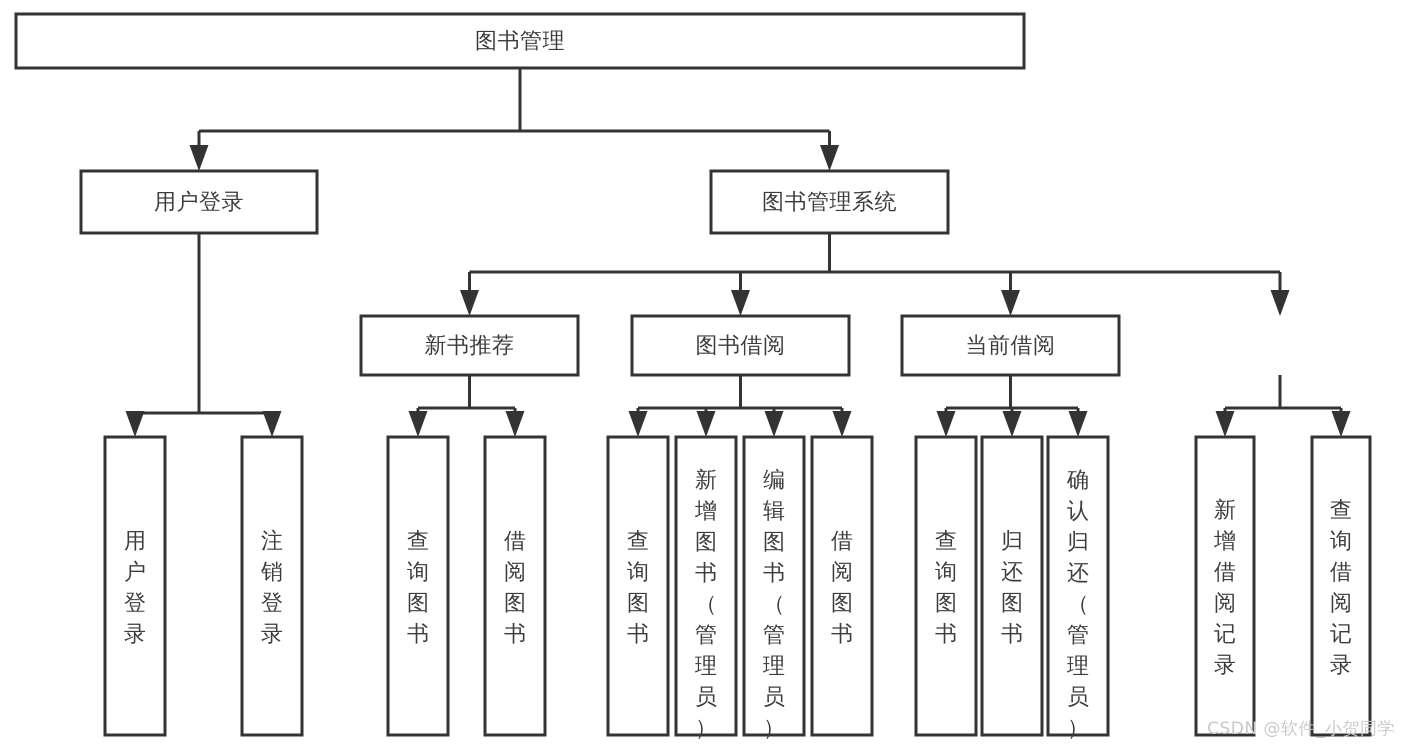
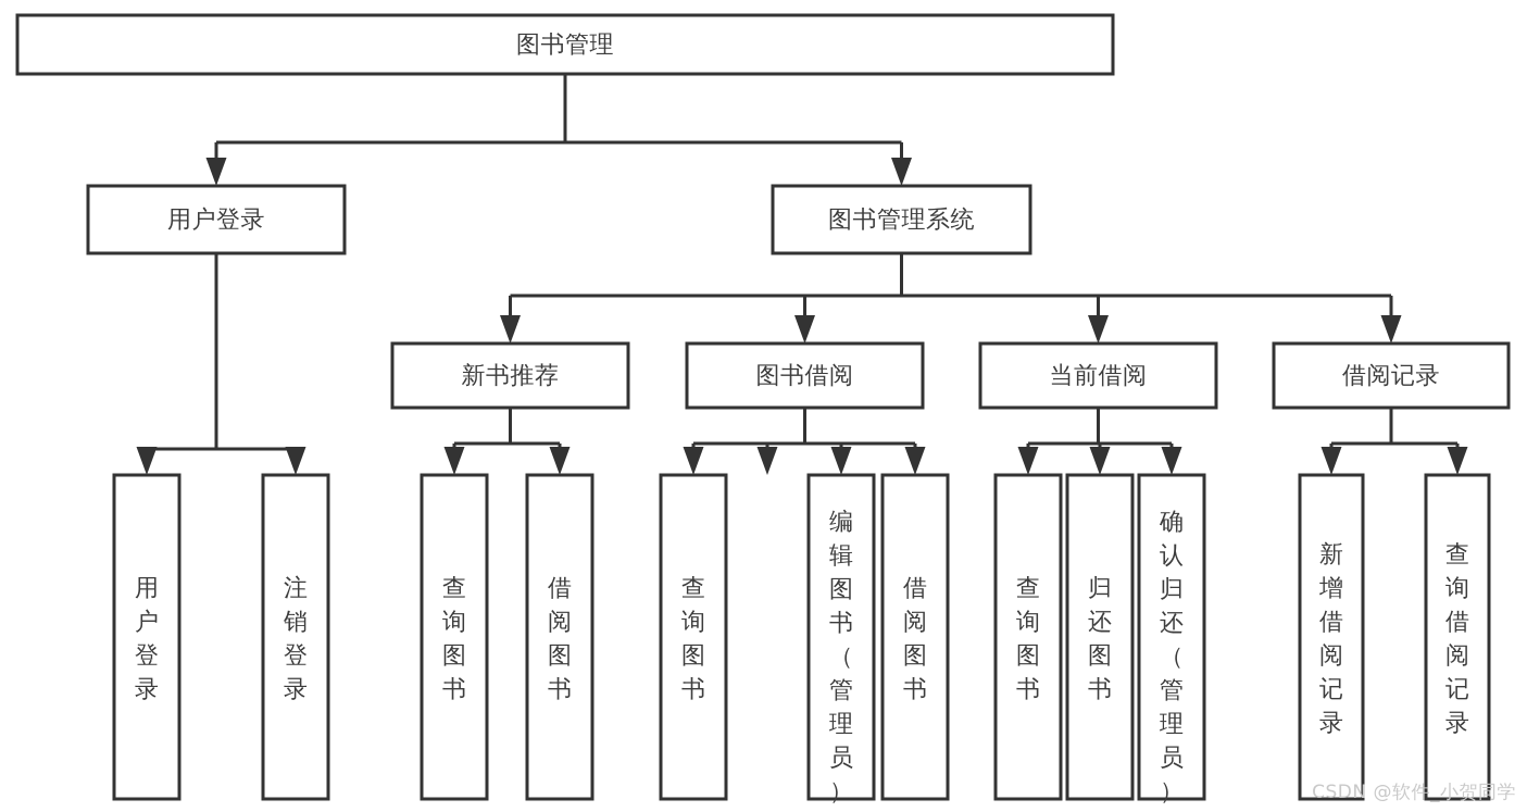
  图书管理
  用户登录
  图书管理系统
  新书推荐
  图书借阅
  当前借阅
+ 借阅记录
  用户登录
  注销登录
  查询图书
  借阅图书
  查询图书
- 新增图书（管理员）
  编辑图书（管理员）
  借阅图书
  查询图书
  归还图书
  确认归还（管理员）
  新增借阅记录
  查询借阅记录
  CSDN @软件_小贺同学
